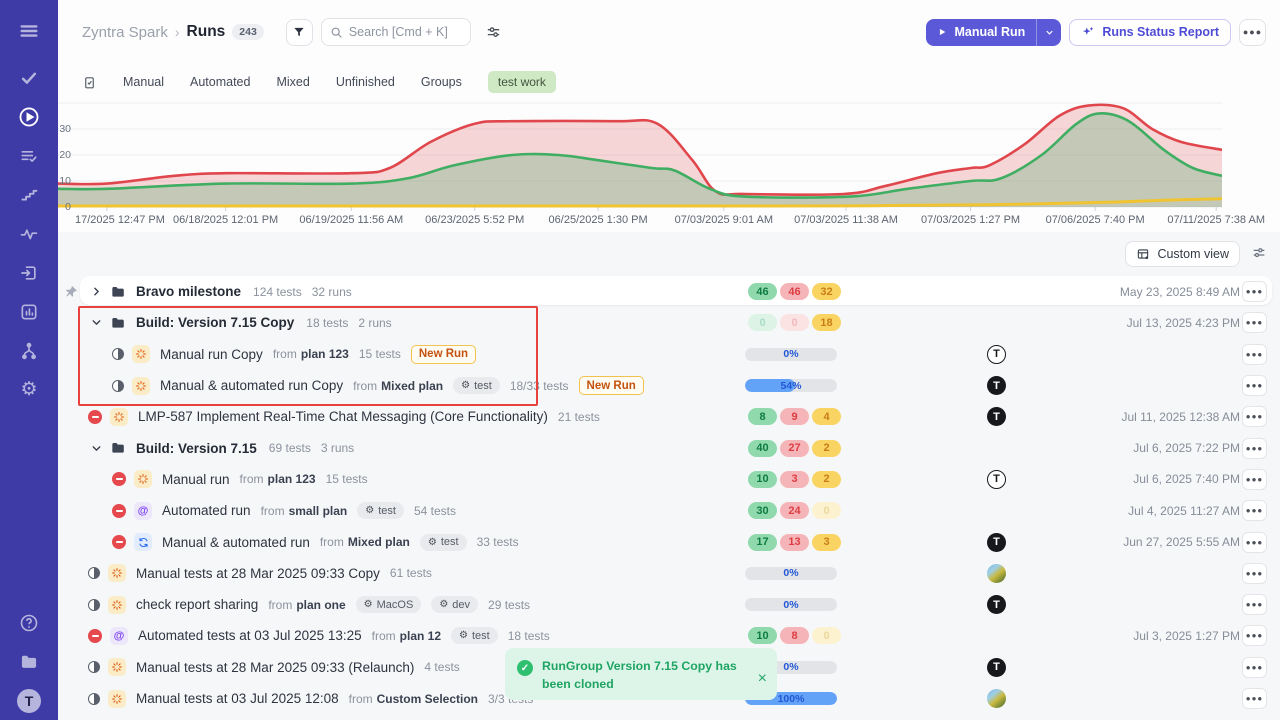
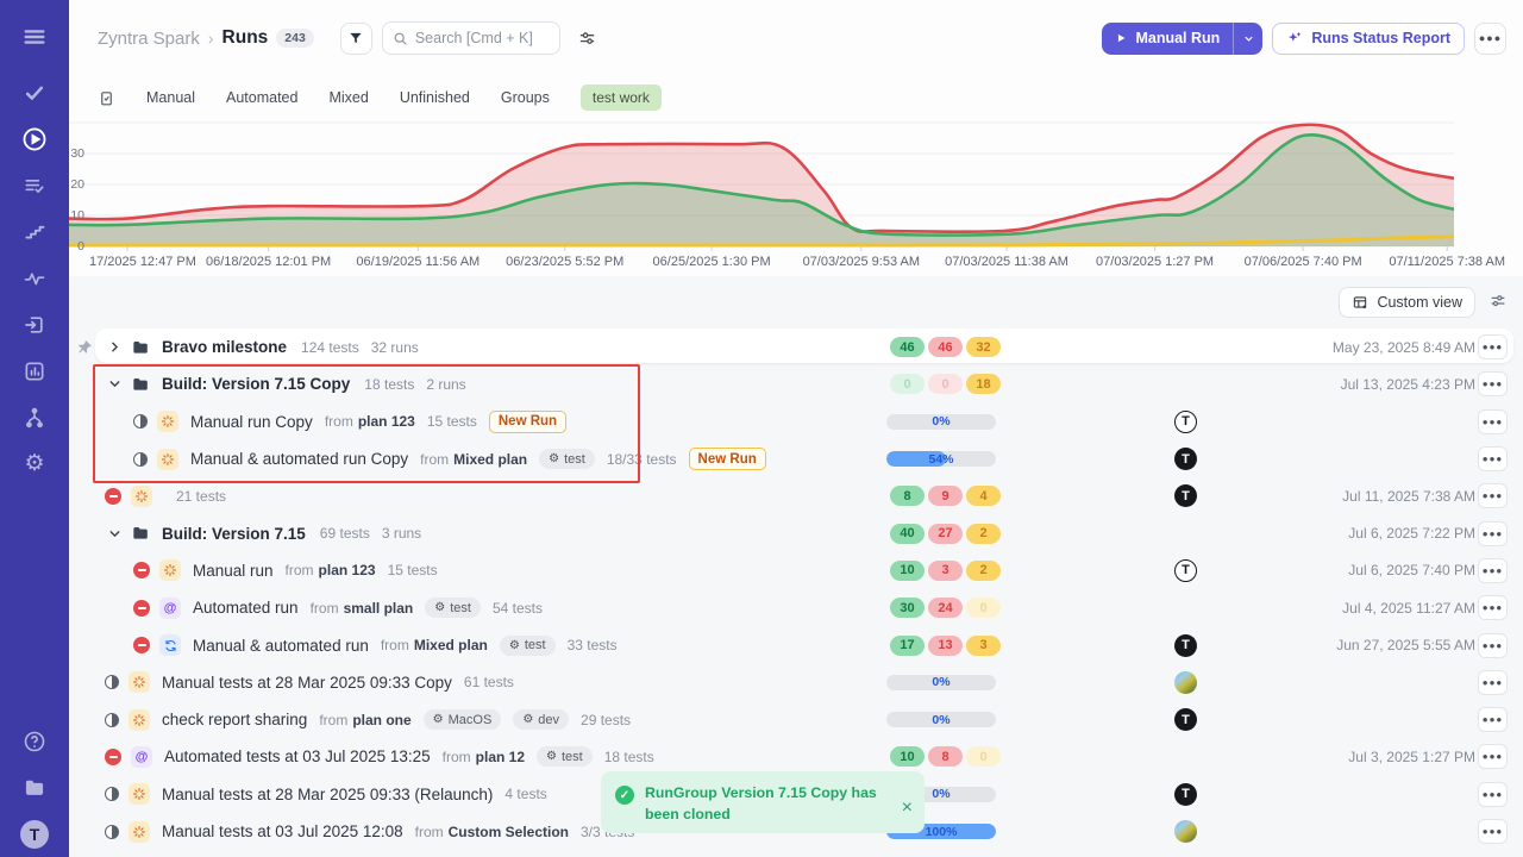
  ⚙
  T
  Zyntra Spark
  ›
  Runs
  243
  Search [Cmd + K]
  Manual Run
  Runs Status Report
  ●●●
  Manual
  Automated
  Mixed
  Unfinished
  Groups
  test work
  0
  10
  20
  30
  17/2025 12:47 PM
  06/18/2025 12:01 PM
  06/19/2025 11:56 AM
  06/23/2025 5:52 PM
  06/25/2025 1:30 PM
- 07/03/2025 9:01 AM
+ 07/03/2025 9:53 AM
  07/03/2025 11:38 AM
  07/03/2025 1:27 PM
  07/06/2025 7:40 PM
  07/11/2025 7:38 AM
  Custom view
  Bravo milestone
  124 tests
  32 runs
  46
  46
  32
  May 23, 2025 8:49 AM
  ●●●
  Build: Version 7.15 Copy
  18 tests
  2 runs
  0
  0
  18
  Jul 13, 2025 4:23 PM
  ●●●
  Manual run Copy
  from plan 123
  15 tests
  New Run
  0%
  T
  ●●●
  Manual & automated run Copy
  from Mixed plan
  ⚙
  test
  18/33 tests
  New Run
  54%
  T
  ●●●
- LMP-587 Implement Real-Time Chat Messaging (Core Functionality)
  21 tests
  8
  9
  4
  T
- Jul 11, 2025 12:38 AM
+ Jul 11, 2025 7:38 AM
  ●●●
  Build: Version 7.15
  69 tests
  3 runs
  40
  27
  2
  Jul 6, 2025 7:22 PM
  ●●●
  Manual run
  from plan 123
  15 tests
  10
  3
  2
  T
  Jul 6, 2025 7:40 PM
  ●●●
  @
  Automated run
  from small plan
  ⚙
  test
  54 tests
  30
  24
  0
  Jul 4, 2025 11:27 AM
  ●●●
  Manual & automated run
  from Mixed plan
  ⚙
  test
  33 tests
  17
  13
  3
  T
  Jun 27, 2025 5:55 AM
  ●●●
  Manual tests at 28 Mar 2025 09:33 Copy
  61 tests
  0%
  ●●●
  check report sharing
  from plan one
  ⚙
  MacOS
  ⚙
  dev
  29 tests
  0%
  T
  ●●●
  @
  Automated tests at 03 Jul 2025 13:25
  from plan 12
  ⚙
  test
  18 tests
  10
  8
  0
  Jul 3, 2025 1:27 PM
  ●●●
  Manual tests at 28 Mar 2025 09:33 (Relaunch)
  4 tests
  0%
  T
  ●●●
  Manual tests at 03 Jul 2025 12:08
  from Custom Selection
  100%
  ●●●
  ✓
  RunGroup Version 7.15 Copy has been cloned
  ×
